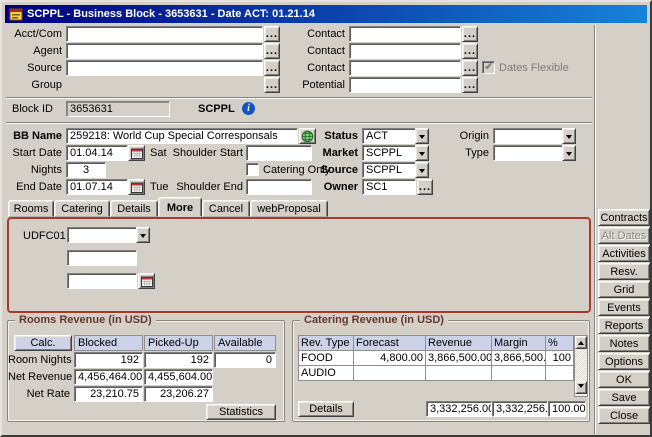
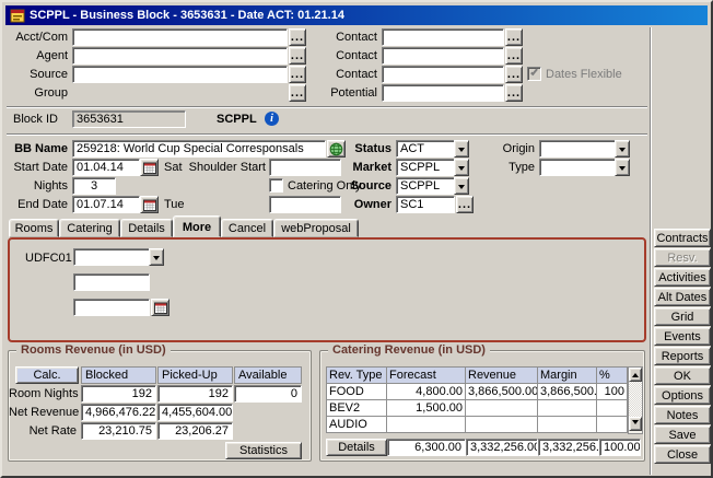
  SCPPL - Business Block - 3653631 - Date ACT: 01.21.14
  Acct/Com
  ...
  Contact
  ...
  Agent
  ...
  Contact
  ...
  Source
  ...
  Contact
  ...
  Dates Flexible
  Group
  ...
  Potential
  ...
  Block ID
  3653631
  SCPPL
  BB Name
  259218: World Cup Special Corresponsals
  Status
  ACT
  Origin
  Start Date
  01.04.14
  Sat
  Shoulder Start
  Market
  SCPPL
  Type
  Nights
  3
  Catering Only
  Source
  SCPPL
  End Date
  01.07.14
  Tue
- Shoulder End
  Owner
  SC1
  ...
  Rooms
  Catering
  Details
  More
  Cancel
  webProposal
  UDFC01
  Rooms Revenue (in USD)
  Calc.
  Blocked
  Picked-Up
  Available
  Room Nights
  192
  192
  0
  Net Revenue
- 4,456,464.00
+ 4,966,476.22
  4,455,604.00
  Net Rate
  23,210.75
  23,206.27
  Statistics
  Catering Revenue (in USD)
  Rev. Type	Forecast	Revenue	Margin	%
  FOOD	4,800.00	3,866,500.00	3,866,500.	100
+ BEV2	1,500.00
  AUDIO
  Details
+ 6,300.00
  3,332,256.0
  3,332,256.
  100.00
  Contracts
- Alt Dates
+ Resv.
  Activities
- Resv.
+ Alt Dates
  Grid
  Events
  Reports
- Notes
+ OK
  Options
- OK
+ Notes
  Save
  Close
